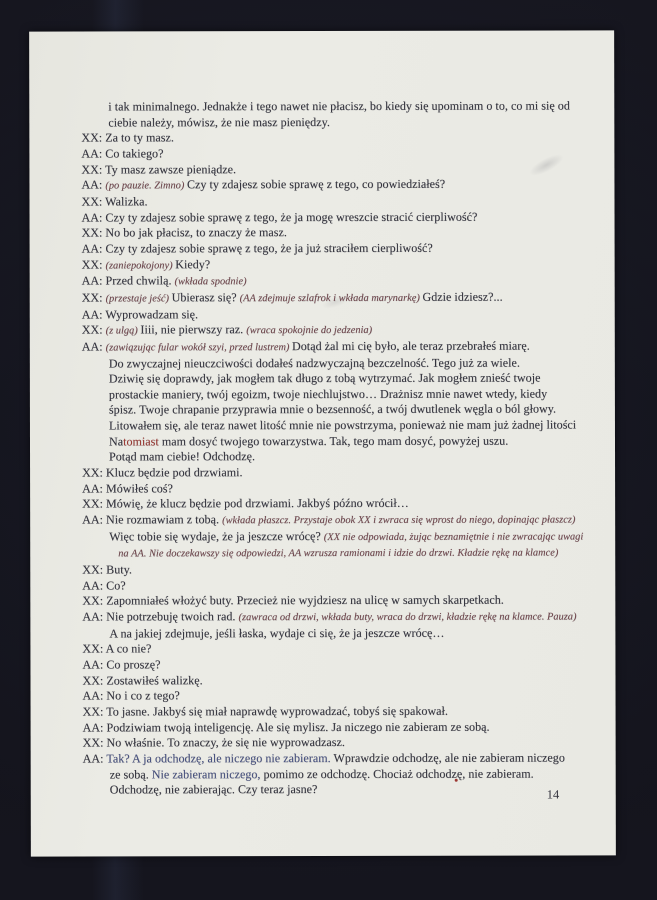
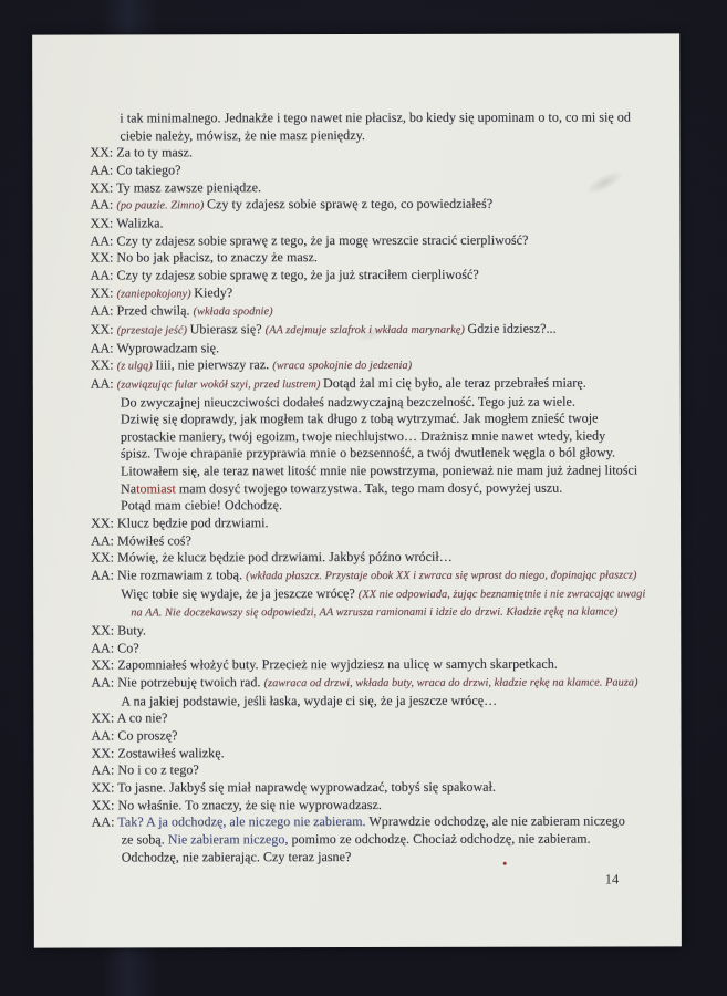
  i tak minimalnego. Jednakże i tego nawet nie płacisz, bo kiedy się upominam o to, co mi się od
  ciebie należy, mówisz, że nie masz pieniędzy.
  XX: Za to ty masz.
  AA: Co takiego?
  XX: Ty masz zawsze pieniądze.
  AA: (po pauzie. Zimno) Czy ty zdajesz sobie sprawę z tego, co powiedziałeś?
  XX: Walizka.
  AA: Czy ty zdajesz sobie sprawę z tego, że ja mogę wreszcie stracić cierpliwość?
  XX: No bo jak płacisz, to znaczy że masz.
  AA: Czy ty zdajesz sobie sprawę z tego, że ja już straciłem cierpliwość?
  XX: (zaniepokojony) Kiedy?
  AA: Przed chwilą. (wkłada spodnie)
  XX: (przestaje jeść) Ubierasz się? (AA zdejmuje szlafrok i wkłada marynarkę) Gdzie idziesz?...
  AA: Wyprowadzam się.
  XX: (z ulgą) Iiii, nie pierwszy raz. (wraca spokojnie do jedzenia)
  AA: (zawiązując fular wokół szyi, przed lustrem) Dotąd żal mi cię było, ale teraz przebrałeś miarę.
  Do zwyczajnej nieuczciwości dodałeś nadzwyczajną bezczelność. Tego już za wiele.
  Dziwię się doprawdy, jak mogłem tak długo z tobą wytrzymać. Jak mogłem znieść twoje
  prostackie maniery, twój egoizm, twoje niechlujstwo… Drażnisz mnie nawet wtedy, kiedy
  śpisz. Twoje chrapanie przyprawia mnie o bezsenność, a twój dwutlenek węgla o ból głowy.
  Litowałem się, ale teraz nawet litość mnie nie powstrzyma, ponieważ nie mam już żadnej litości
  Natomiast mam dosyć twojego towarzystwa. Tak, tego mam dosyć, powyżej uszu.
  Potąd mam ciebie! Odchodzę.
  XX: Klucz będzie pod drzwiami.
  AA: Mówiłeś coś?
  XX: Mówię, że klucz będzie pod drzwiami. Jakbyś późno wrócił…
  AA: Nie rozmawiam z tobą. (wkłada płaszcz. Przystaje obok XX i zwraca się wprost do niego, dopinając płaszcz)
  Więc tobie się wydaje, że ja jeszcze wrócę? (XX nie odpowiada, żując beznamiętnie i nie zwracając uwagi
  na AA. Nie doczekawszy się odpowiedzi, AA wzrusza ramionami i idzie do drzwi. Kładzie rękę na klamce)
  XX: Buty.
  AA: Co?
  XX: Zapomniałeś włożyć buty. Przecież nie wyjdziesz na ulicę w samych skarpetkach.
  AA: Nie potrzebuję twoich rad. (zawraca od drzwi, wkłada buty, wraca do drzwi, kładzie rękę na klamce. Pauza)
- A na jakiej zdejmuje, jeśli łaska, wydaje ci się, że ja jeszcze wrócę…
+ A na jakiej podstawie, jeśli łaska, wydaje ci się, że ja jeszcze wrócę…
  XX: A co nie?
  AA: Co proszę?
  XX: Zostawiłeś walizkę.
  AA: No i co z tego?
  XX: To jasne. Jakbyś się miał naprawdę wyprowadzać, tobyś się spakował.
- AA: Podziwiam twoją inteligencję. Ale się mylisz. Ja niczego nie zabieram ze sobą.
  XX: No właśnie. To znaczy, że się nie wyprowadzasz.
  AA: Tak? A ja odchodzę, ale niczego nie zabieram. Wprawdzie odchodzę, ale nie zabieram niczego
  ze sobą. Nie zabieram niczego, pomimo ze odchodzę. Chociaż odchodzę, nie zabieram.
  Odchodzę, nie zabierając. Czy teraz jasne?
  14
